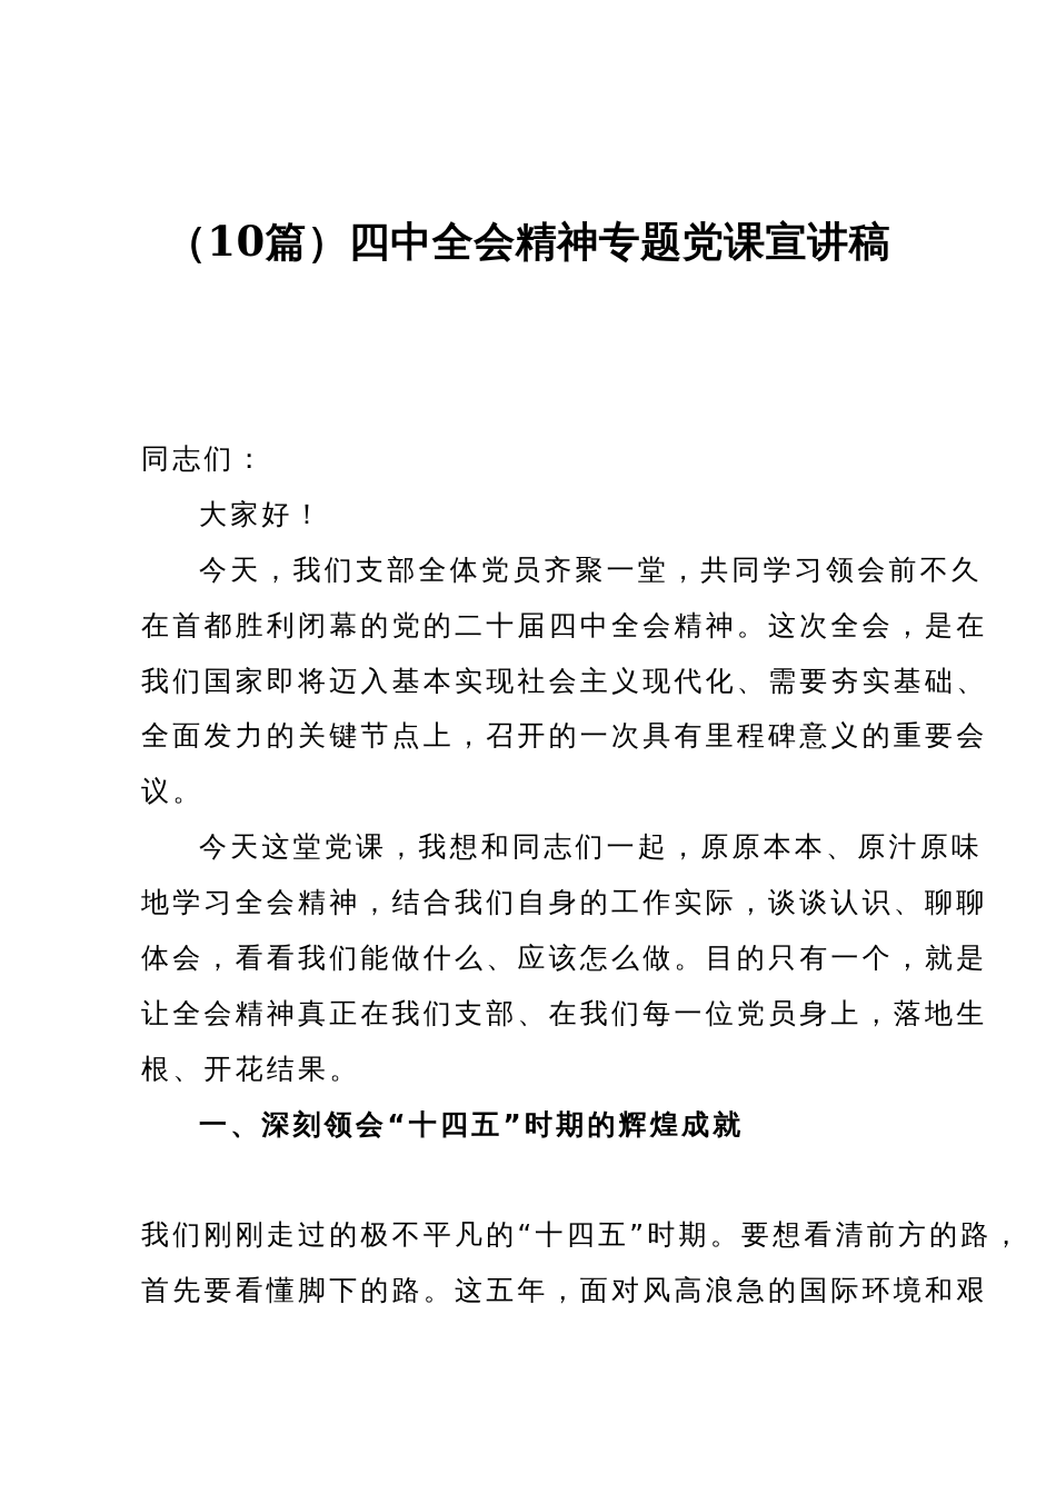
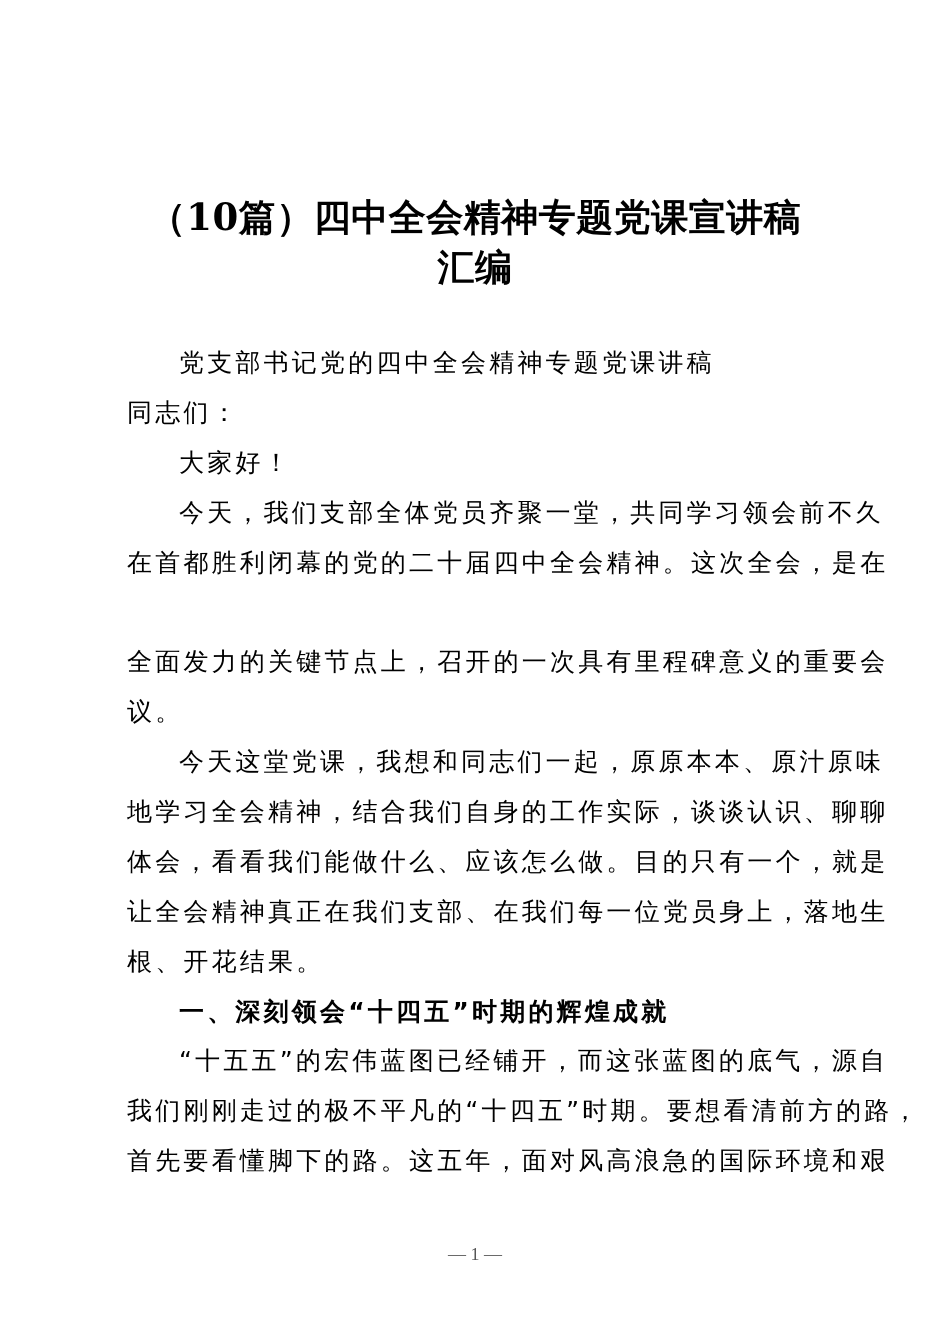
  （10篇）四中全会精神专题党课宣讲稿
+ 汇编
+ 党支部书记党的四中全会精神专题党课讲稿
  同志们：
  大家好！
  今天，我们支部全体党员齐聚一堂，共同学习领会前不久
  在首都胜利闭幕的党的二十届四中全会精神。这次全会，是在
- 我们国家即将迈入基本实现社会主义现代化、需要夯实基础、
  全面发力的关键节点上，召开的一次具有里程碑意义的重要会
  议。
  今天这堂党课，我想和同志们一起，原原本本、原汁原味
  地学习全会精神，结合我们自身的工作实际，谈谈认识、聊聊
  体会，看看我们能做什么、应该怎么做。目的只有一个，就是
  让全会精神真正在我们支部、在我们每一位党员身上，落地生
  根、开花结果。
  一、深刻领会“十四五”时期的辉煌成就
+ “十五五”的宏伟蓝图已经铺开，而这张蓝图的底气，源自
  我们刚刚走过的极不平凡的“十四五”时期。要想看清前方的路，
  首先要看懂脚下的路。这五年，面对风高浪急的国际环境和艰
+ — 1 —
